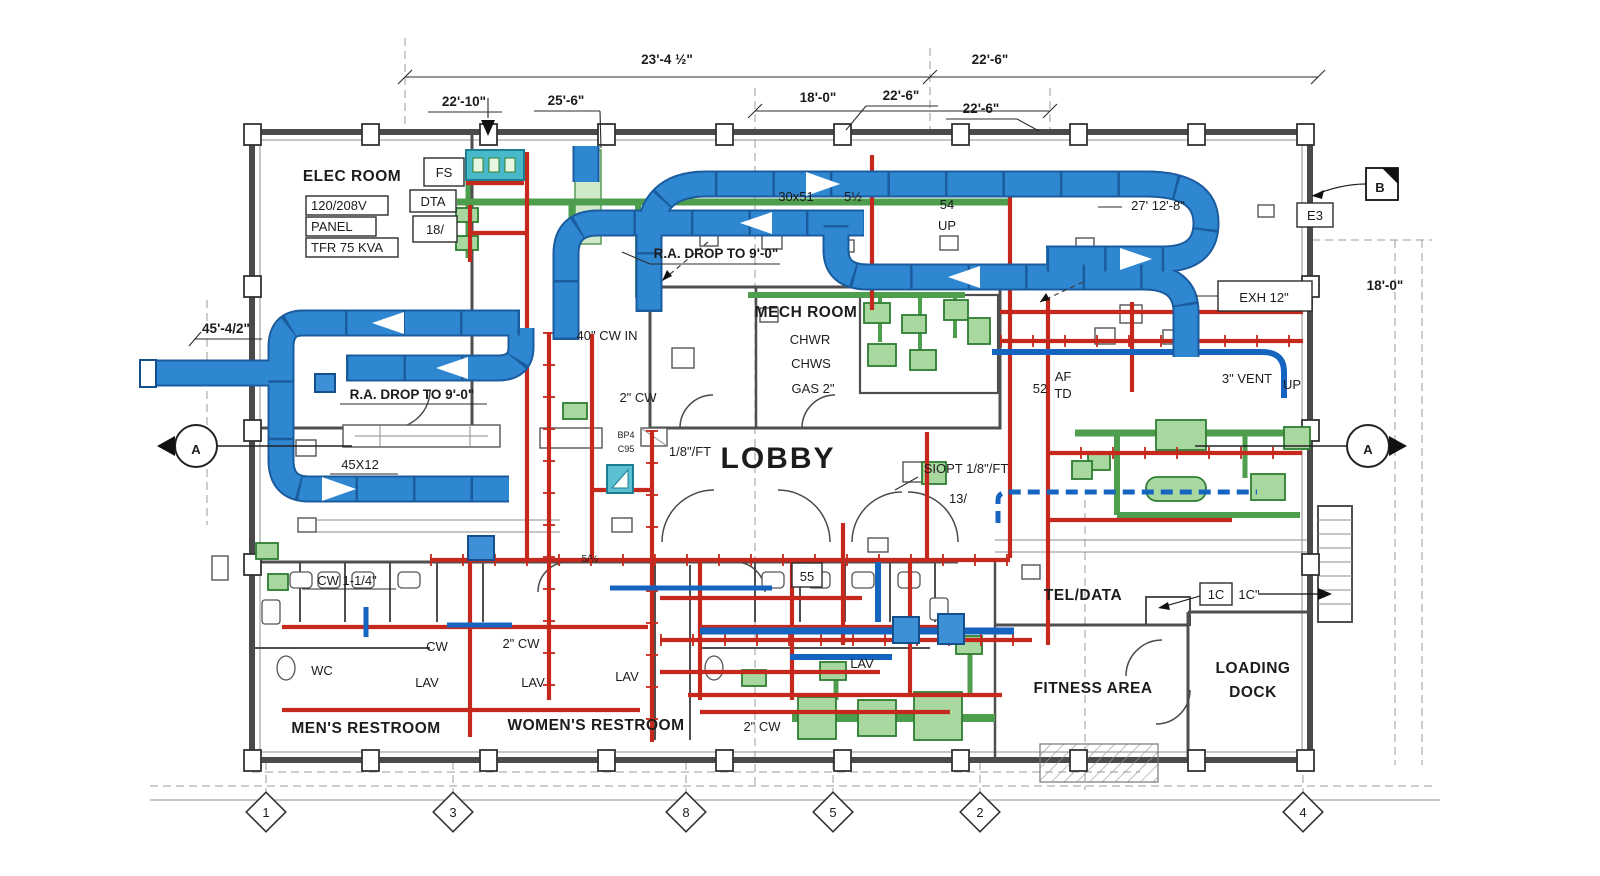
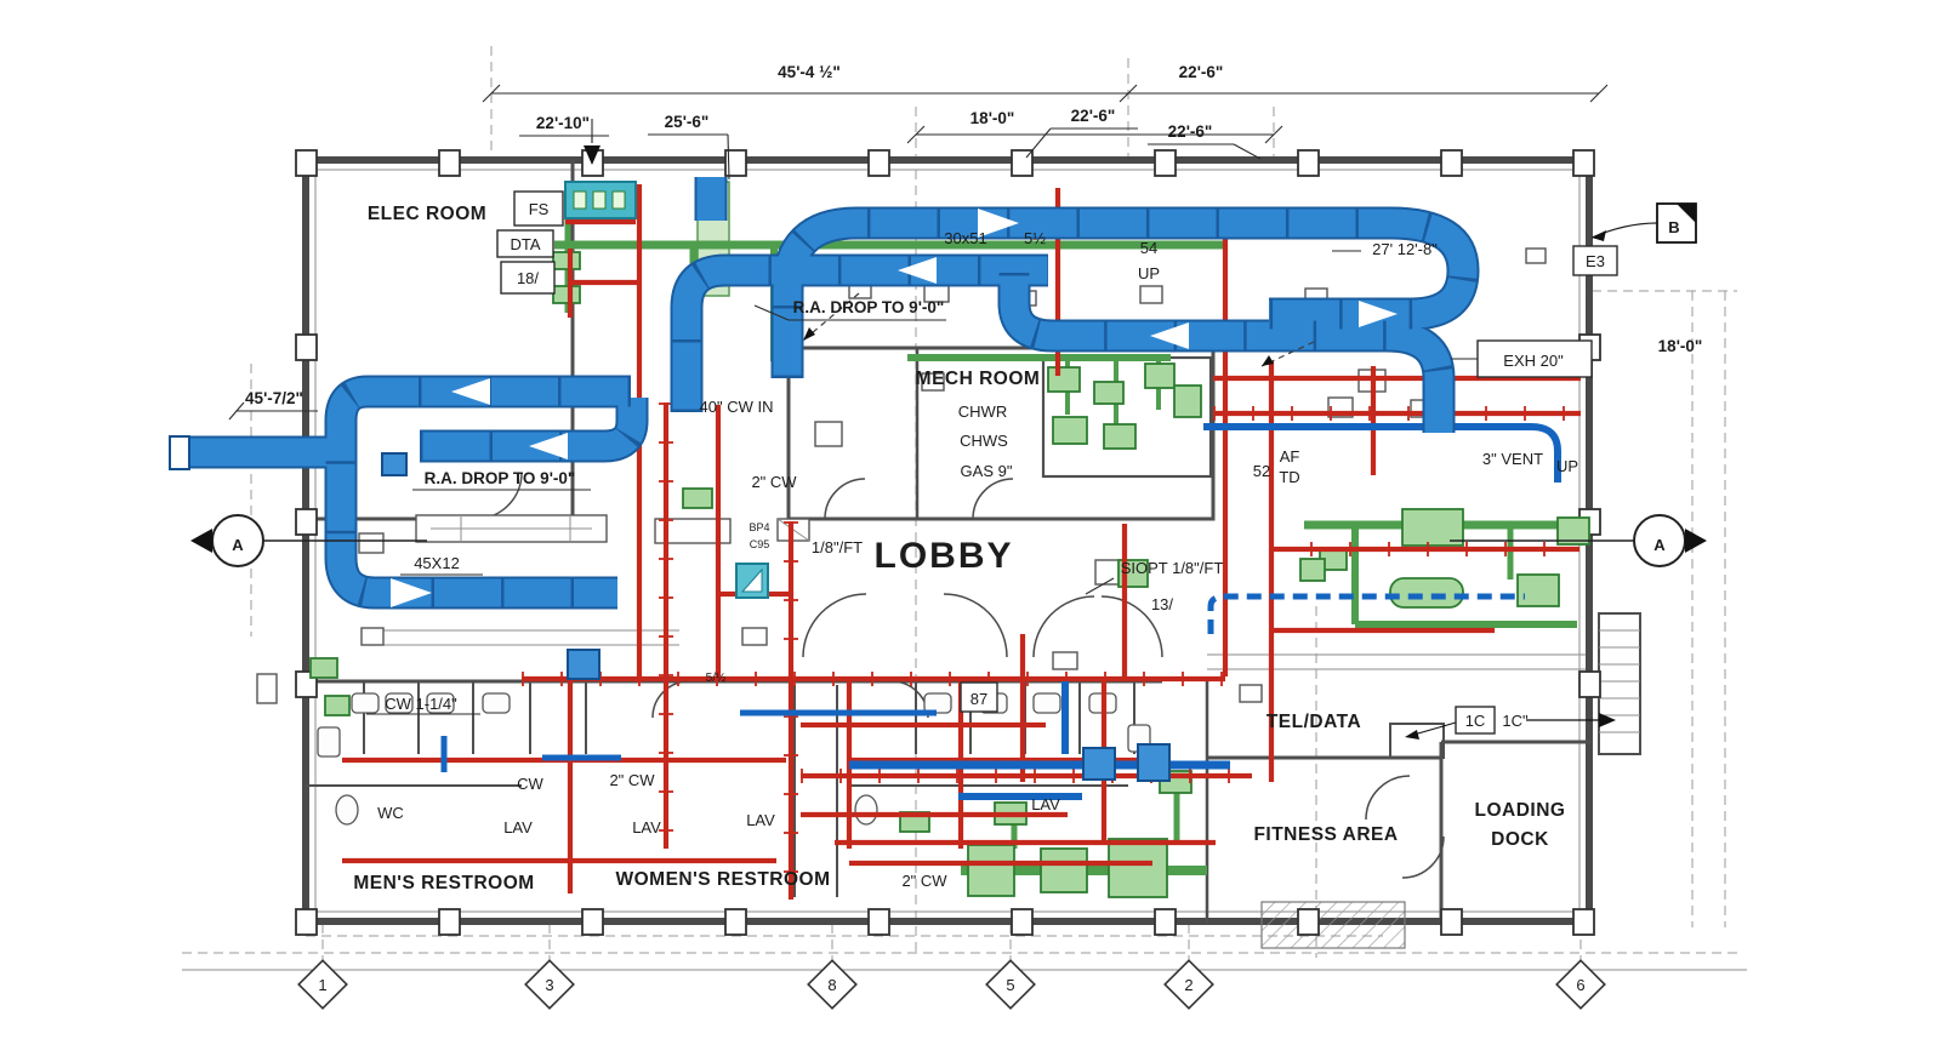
  A
  A
  B
  1
  3
  8
  5
  2
- 4
+ 6
- 23'-4 ½"
+ 45'-4 ½"
  22'-6"
  18'-0"
  22'-10"
  25'-6"
  22'-6"
  22'-6"
  18'-0"
- 45'-4/2"
+ 45'-7/2"
  27' 12'-8"
  ELEC ROOM
- 120/208V
- PANEL
- TFR 75 KVA
  FS
  DTA
  18/
  30x51
  5½
  54
  UP
  R.A. DROP TO 9'-0"
  E3
- EXH 12"
+ EXH 20"
  MECH ROOM
  CHWR
  CHWS
- GAS 2"
+ GAS 9"
  40" CW IN
  2" CW
  1/8"/FT
  BP4
  C95
  LOBBY
  SIOPT 1/8"/FT
  13/
  AF
  TD
  52
  3" VENT
  UP
  R.A. DROP TO 9'-0"
  45X12
  CW 1-1/4"
  CW
  2" CW
  5/½
  WC
  LAV
  LAV
  LAV
  LAV
  MEN'S RESTROOM
  WOMEN'S RESTROOM
- 55
+ 87
  2" CW
  TEL/DATA
  1C
  1C"
  FITNESS AREA
  LOADING
  DOCK
